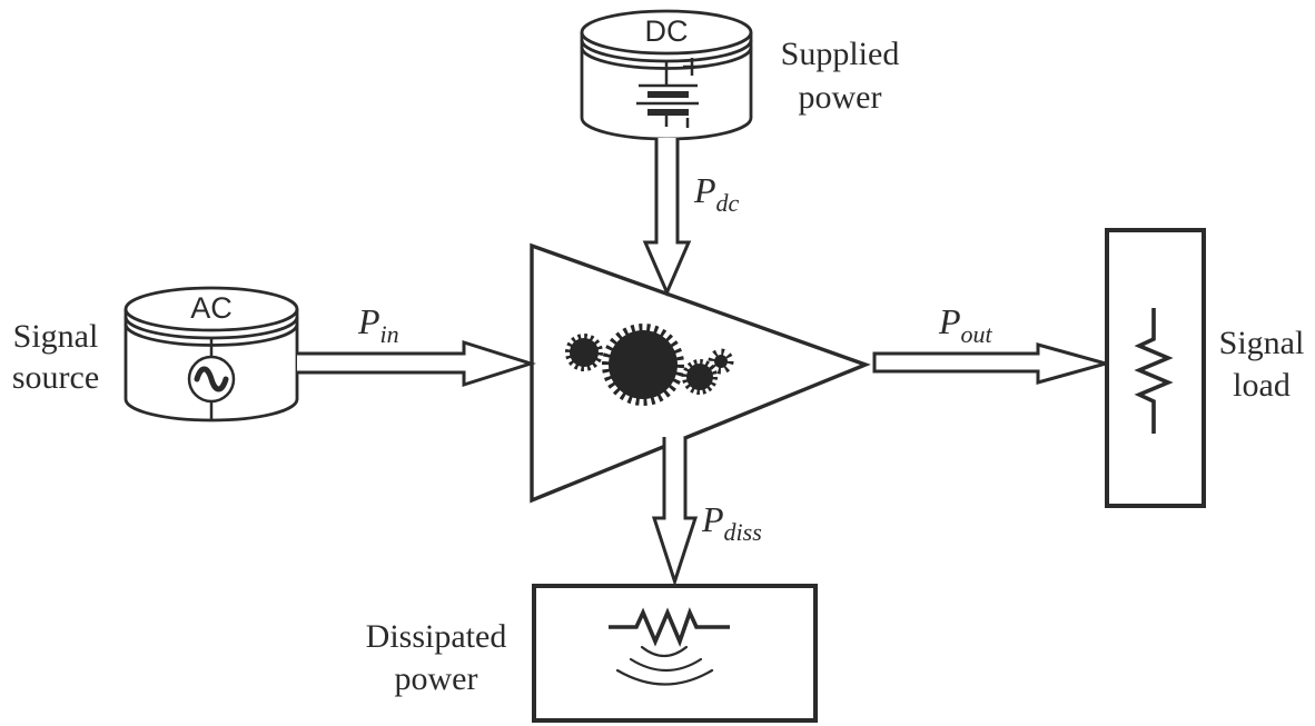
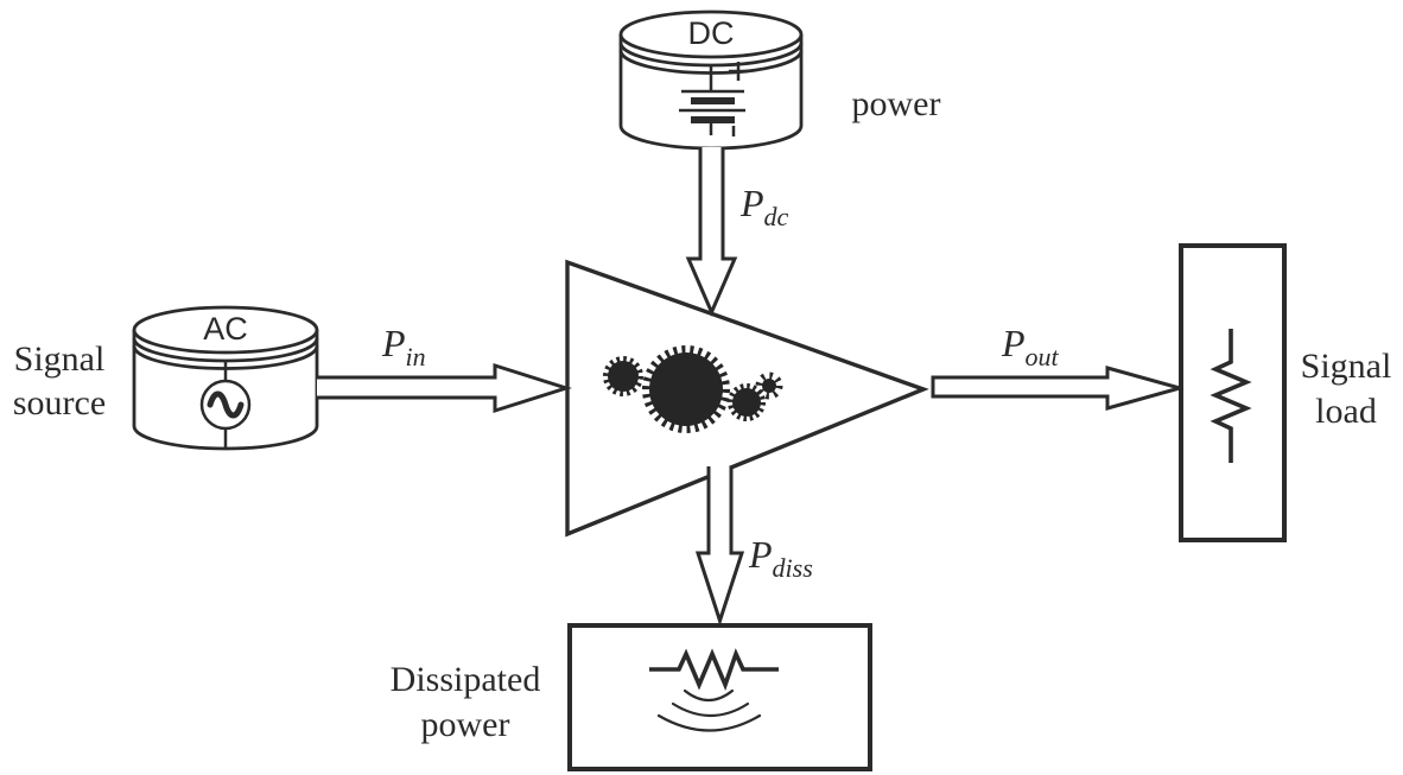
  DC
  AC
- Supplied
  power
  Signal
  source
  Signal
  load
  Dissipated
  power
  Pdc
  Pin
  Pout
  Pdiss
